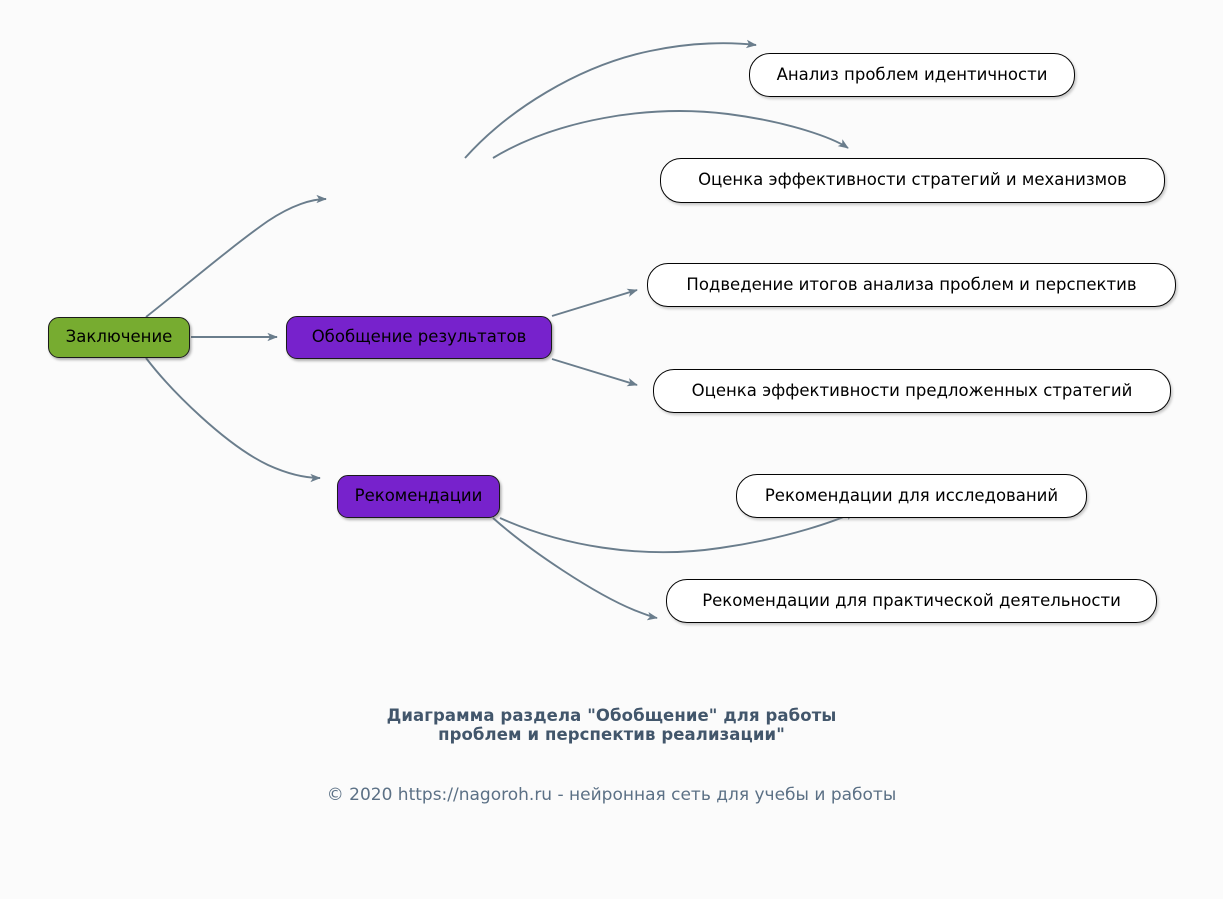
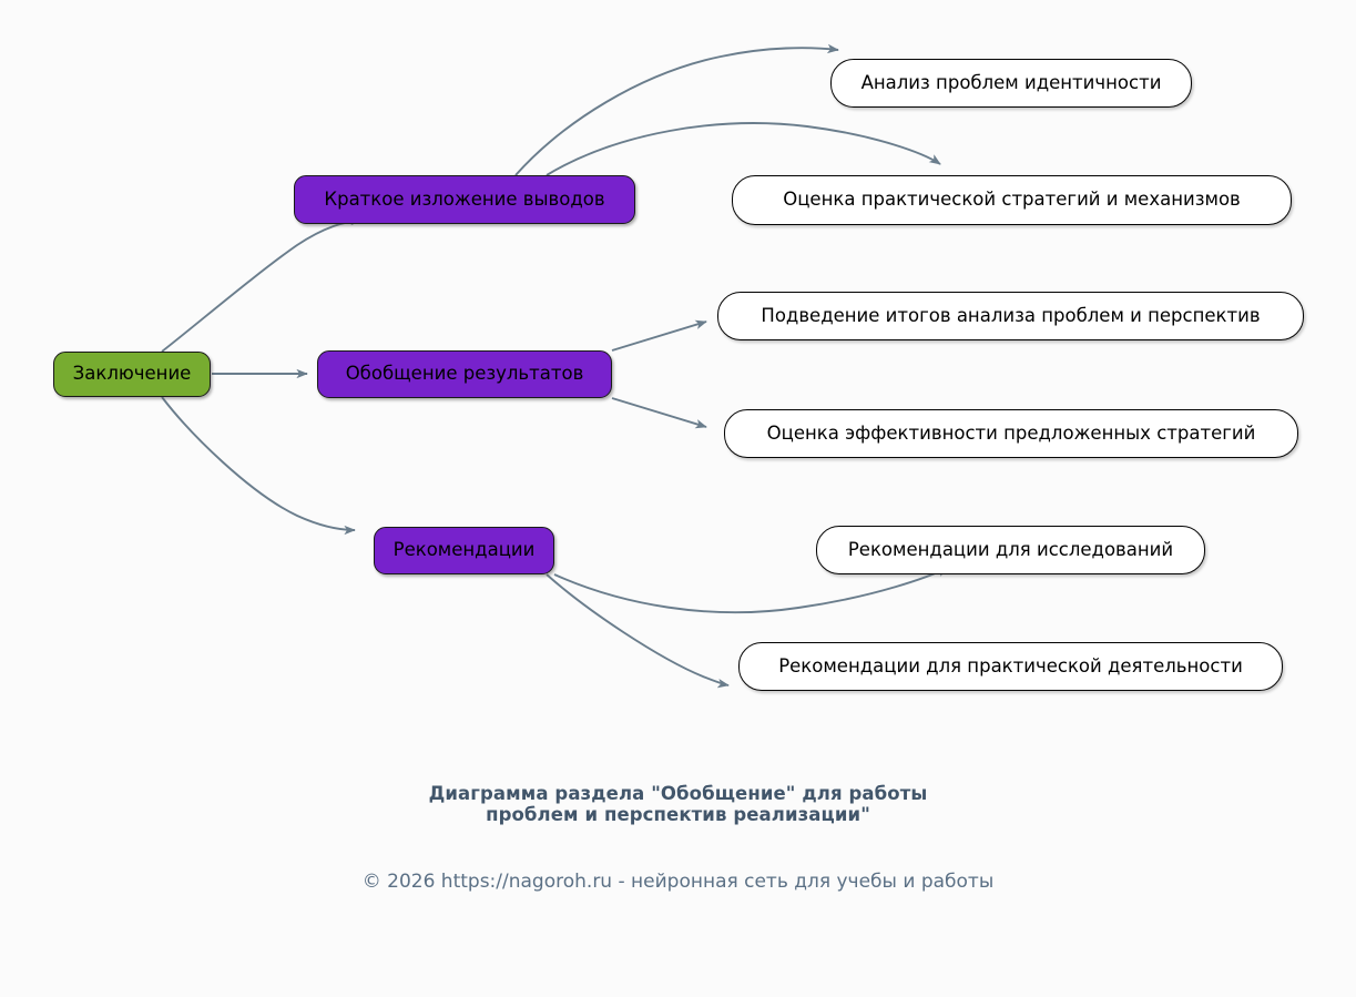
  Заключение
+ Краткое изложение выводов
  Обобщение результатов
  Рекомендации
  Анализ проблем идентичности
- Оценка эффективности стратегий и механизмов
+ Оценка практической стратегий и механизмов
  Подведение итогов анализа проблем и перспектив
  Оценка эффективности предложенных стратегий
  Рекомендации для исследований
  Рекомендации для практической деятельности
  Диаграмма раздела "Обобщение" для работы
  проблем и перспектив реализации"
- © 2020 https://nagoroh.ru - нейронная сеть для учебы и работы
+ © 2026 https://nagoroh.ru - нейронная сеть для учебы и работы
